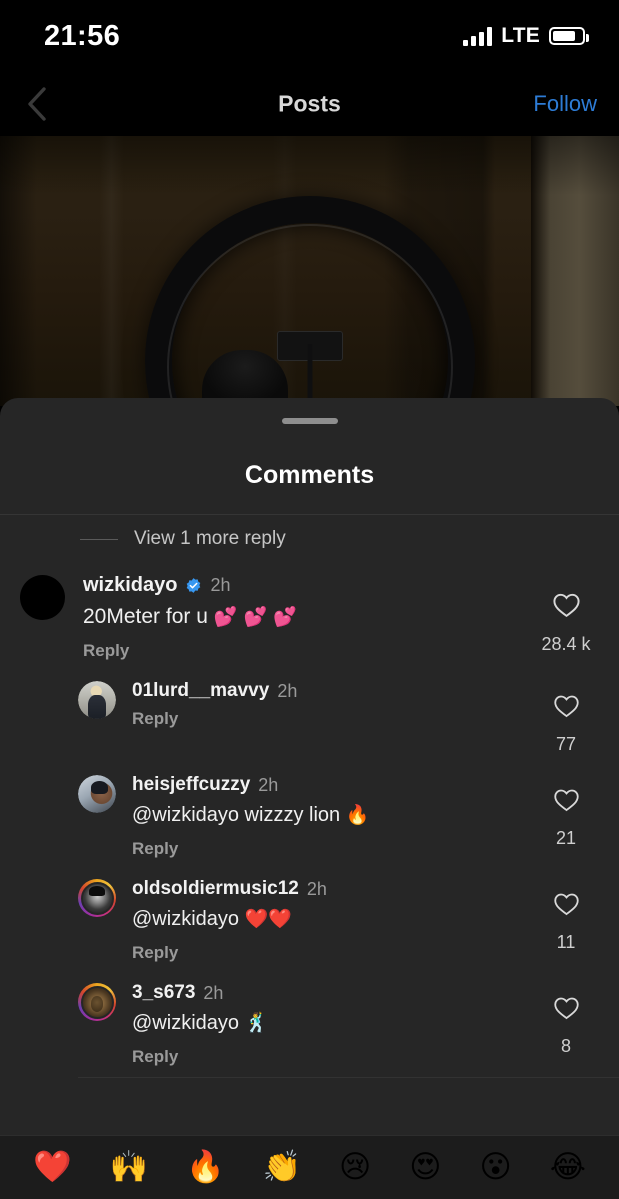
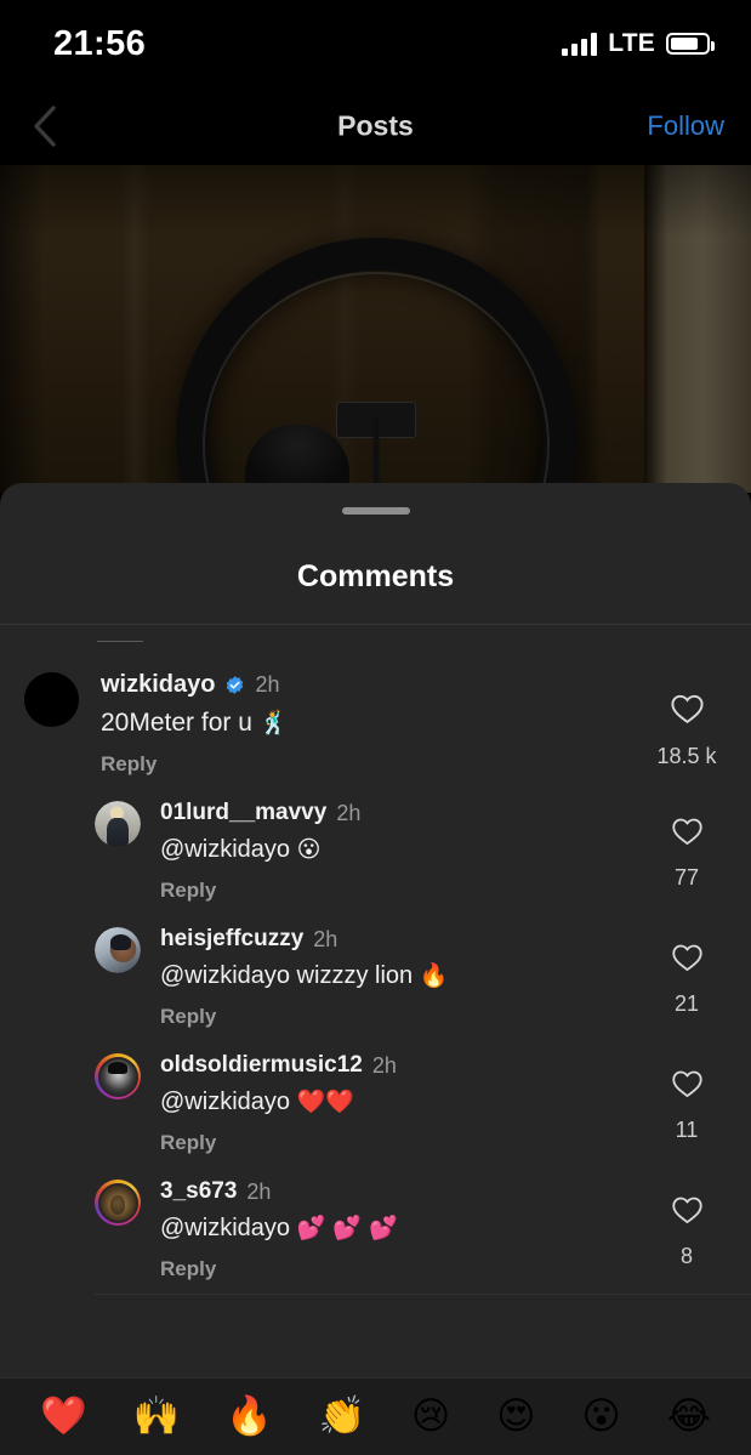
  21:56
  LTE
  Posts
  Follow
  Comments
- View 1 more reply
  wizkidayo
  2h
- 20Meter for u 💕 💕 💕
+ 20Meter for u 🕺
  Reply
- 28.4 k
+ 18.5 k
  01lurd__mavvy
  2h
+ @wizkidayo 😮
  Reply
  77
  heisjeffcuzzy
  2h
  @wizkidayo wizzzy lion 🔥
  Reply
  21
  oldsoldiermusic12
  2h
  @wizkidayo ❤️❤️
  Reply
  11
  3_s673
  2h
- @wizkidayo 🕺
+ @wizkidayo 💕 💕 💕
  Reply
  8
  ❤️
  🙌
  🔥
  👏
  😢
  😍
  😮
  😂
